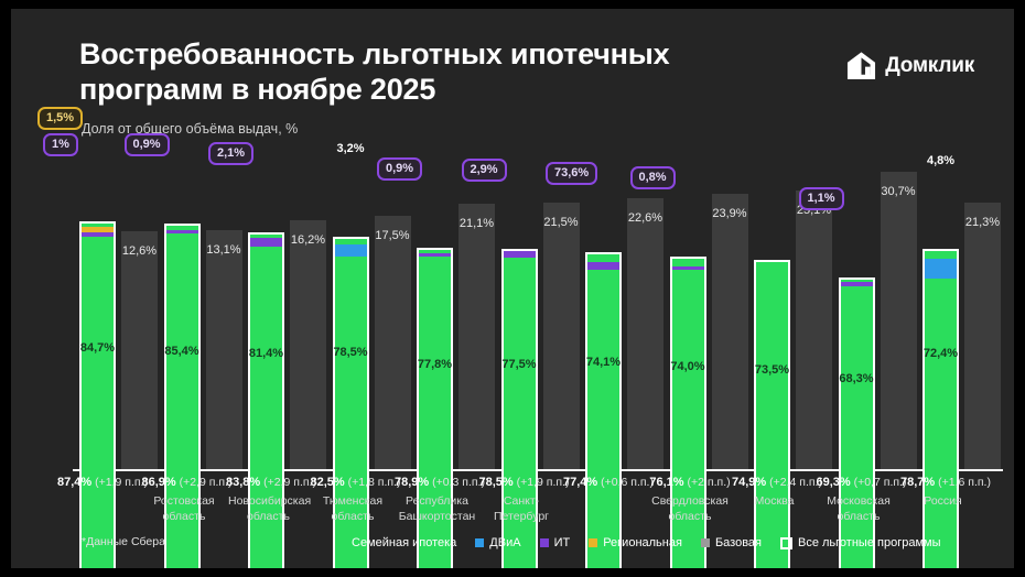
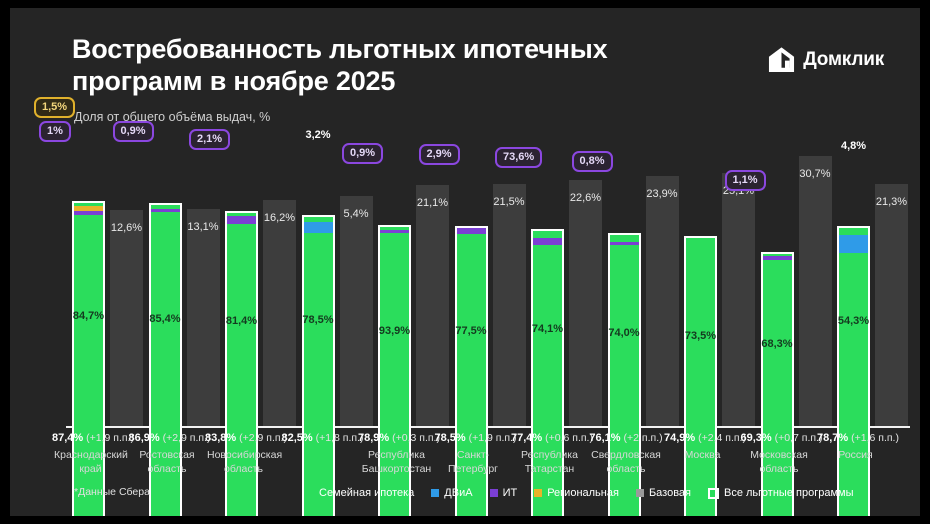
  Востребованность льготных ипотечных программ в ноябре 2025
  Доля от общего объёма выдач, %
  Домклик
  12,6%
  84,7%
  87,4% (+1,9 п.п.)
+ Краснодарский край
  13,1%
  85,4%
  86,9% (+2,9 п.п.)
  Ростовская область
  16,2%
  81,4%
  83,8% (+2,9 п.п.)
  Новосибирская область
- 17,5%
+ 5,4%
  78,5%
  3,2%
  82,5% (+1,8 п.п.)
- Тюменская область
  21,1%
- 77,8%
+ 93,9%
  78,9% (+0,3 п.п.)
  Республика Башкортостан
  21,5%
  77,5%
  78,5% (+1,9 п.п.)
  Санкт-Петербург
  22,6%
  74,1%
  77,4% (+0,6 п.п.)
+ Республика Татарстан
  23,9%
  74,0%
  76,1% (+2 п.п.)
  Свердловская область
  73,5%
  74,9% (+2,4 п.п.)
  Москва
  30,7%
  68,3%
  69,3% (+0,7 п.п.)
  Московская область
  21,3%
- 72,4%
+ 54,3%
  4,8%
  78,7% (+1,6 п.п.)
  Россия
  1,5%
  1%
  0,9%
  2,1%
  0,9%
  2,9%
  73,6%
  0,8%
  1,1%
  *Данные Сбера
  Семейная ипотека
  ДВиА
  ИТ
  Региональная
  Базовая
  Все льготные программы
